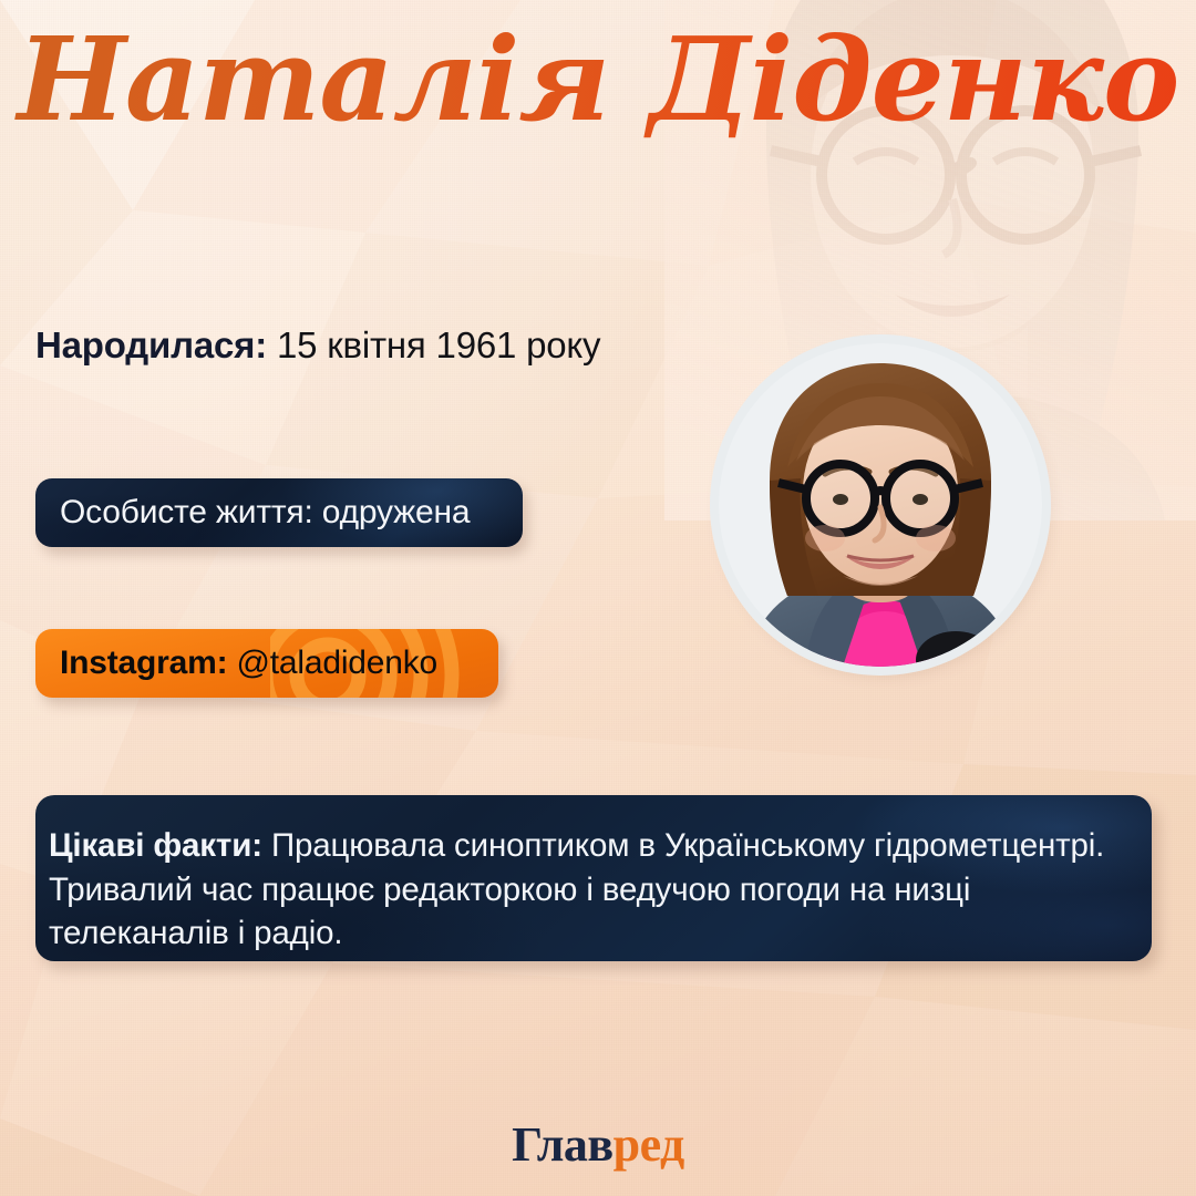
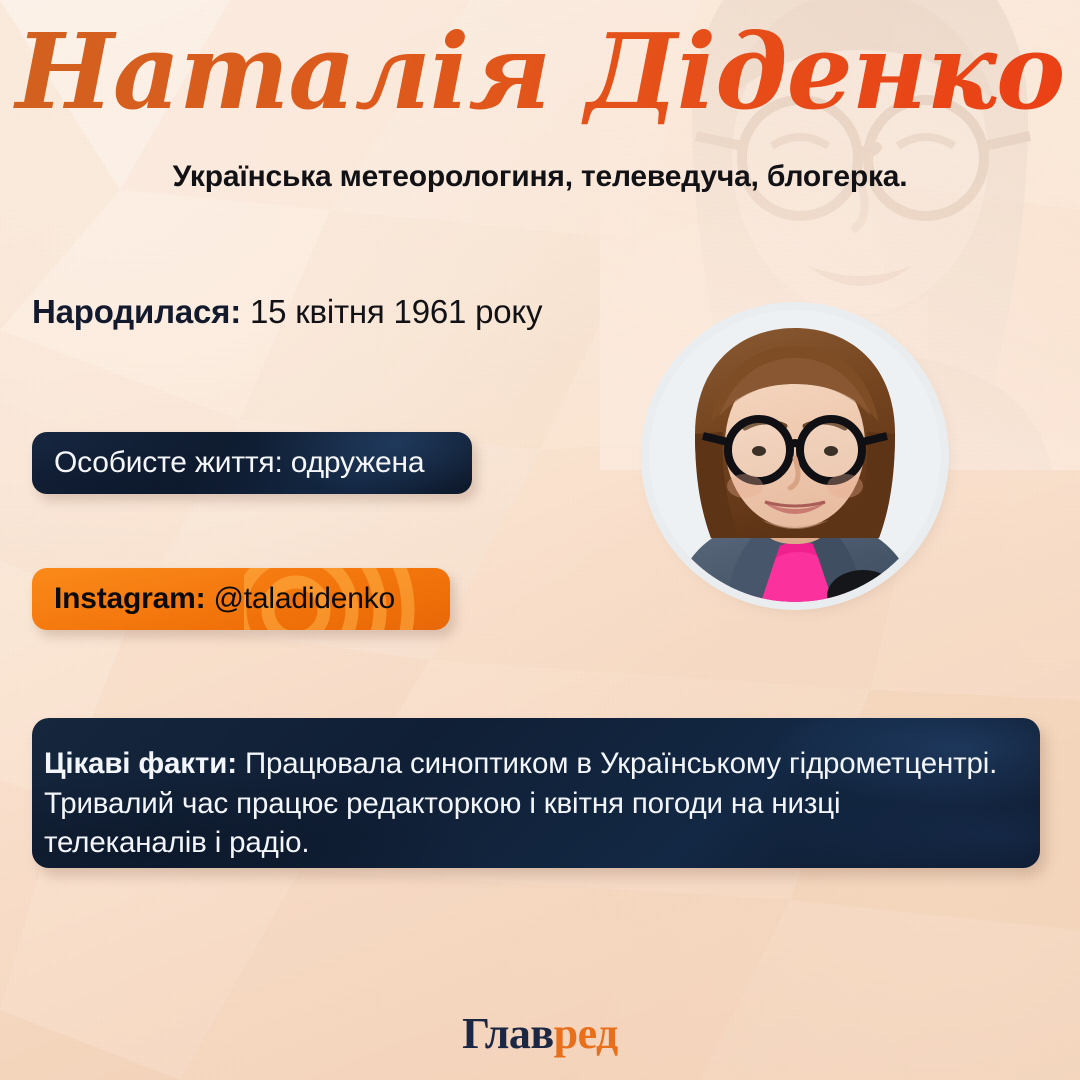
  Наталія Діденко
+ Українська метеорологиня, телеведуча, блогерка.
  Народилася: 15 квітня 1961 року
  Особисте життя: одружена
  Instagram: @taladidenko
- Цікаві факти: Працювала синоптиком в Українському гідрометцентрі. Тривалий час працює редакторкою і ведучою погоди на низці телеканалів і радіо.
+ Цікаві факти: Працювала синоптиком в Українському гідрометцентрі. Тривалий час працює редакторкою і квітня погоди на низці телеканалів і радіо.
  Главред
